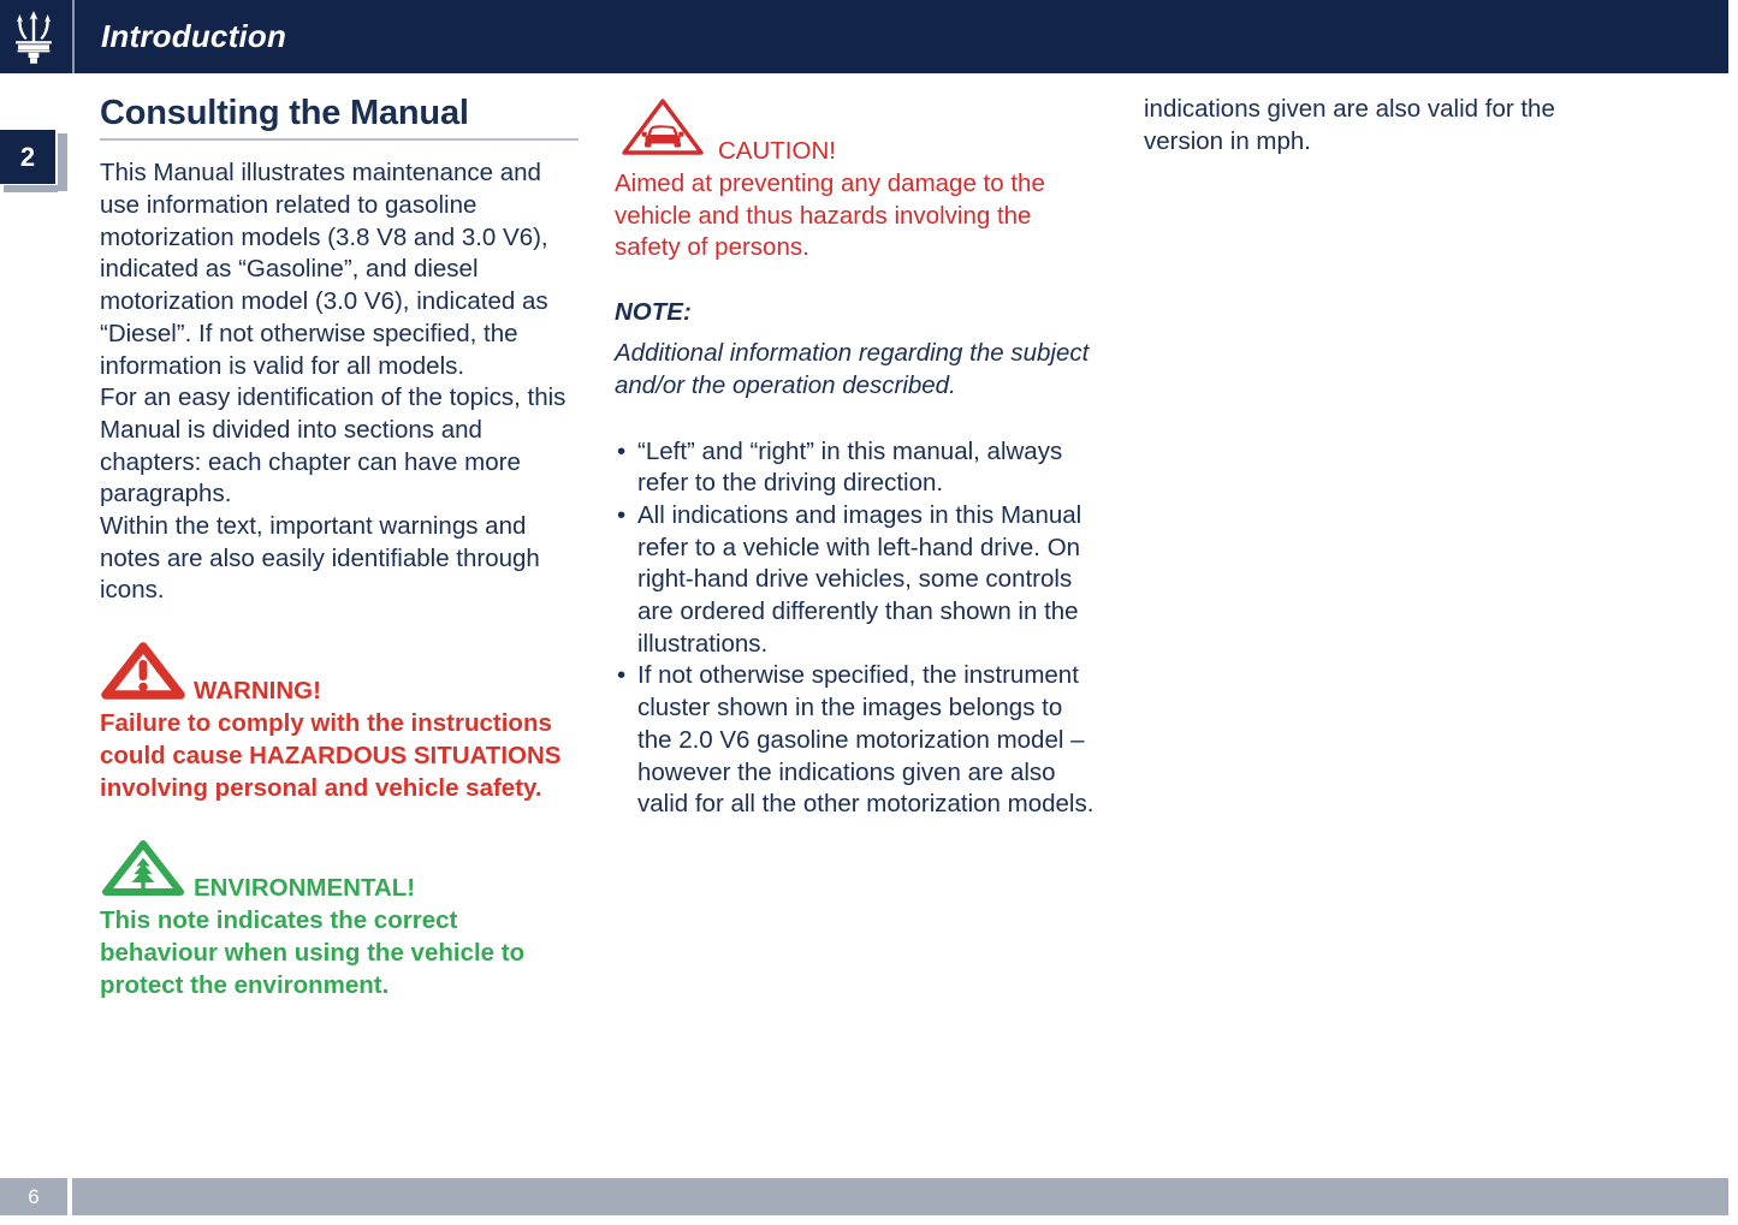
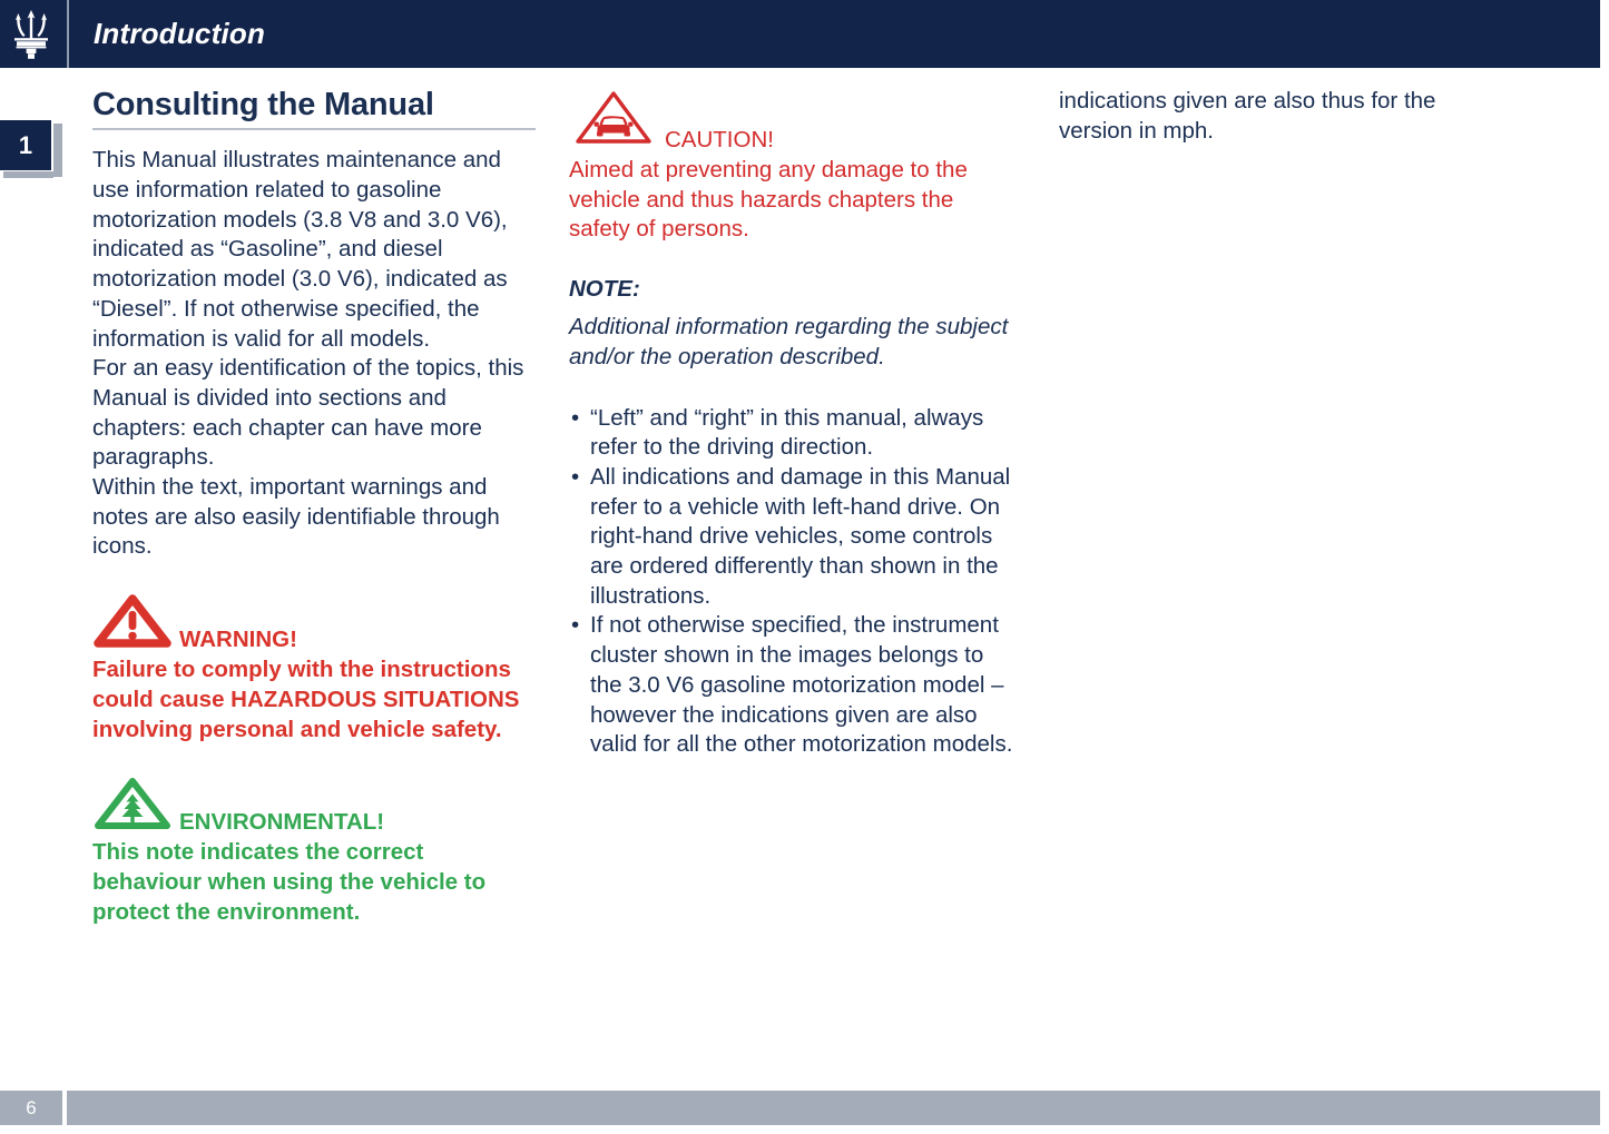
  Introduction
- 2
+ 1
  Consulting the Manual
  This Manual illustrates maintenance and use information related to gasoline motorization models (3.8 V8 and 3.0 V6), indicated as “Gasoline”, and diesel motorization model (3.0 V6), indicated as “Diesel”. If not otherwise specified, the information is valid for all models.
  For an easy identification of the topics, this Manual is divided into sections and chapters: each chapter can have more paragraphs.
  Within the text, important warnings and notes are also easily identifiable through icons.
  WARNING!
  Failure to comply with the instructions could cause HAZARDOUS SITUATIONS involving personal and vehicle safety.
  ENVIRONMENTAL!
  This note indicates the correct behaviour when using the vehicle to protect the environment.
  CAUTION!
- Aimed at preventing any damage to the vehicle and thus hazards involving the safety of persons.
+ Aimed at preventing any damage to the vehicle and thus hazards chapters the safety of persons.
  NOTE:
  Additional information regarding the subject and/or the operation described.
  “Left” and “right” in this manual, always refer to the driving direction.
- All indications and images in this Manual refer to a vehicle with left-hand drive. On right-hand drive vehicles, some controls are ordered differently than shown in the illustrations.
+ All indications and damage in this Manual refer to a vehicle with left-hand drive. On right-hand drive vehicles, some controls are ordered differently than shown in the illustrations.
- If not otherwise specified, the instrument cluster shown in the images belongs to the 2.0 V6 gasoline motorization model – however the indications given are also valid for all the other motorization models.
+ If not otherwise specified, the instrument cluster shown in the images belongs to the 3.0 V6 gasoline motorization model – however the indications given are also valid for all the other motorization models.
- indications given are also valid for the version in mph.
+ indications given are also thus for the version in mph.
  6
